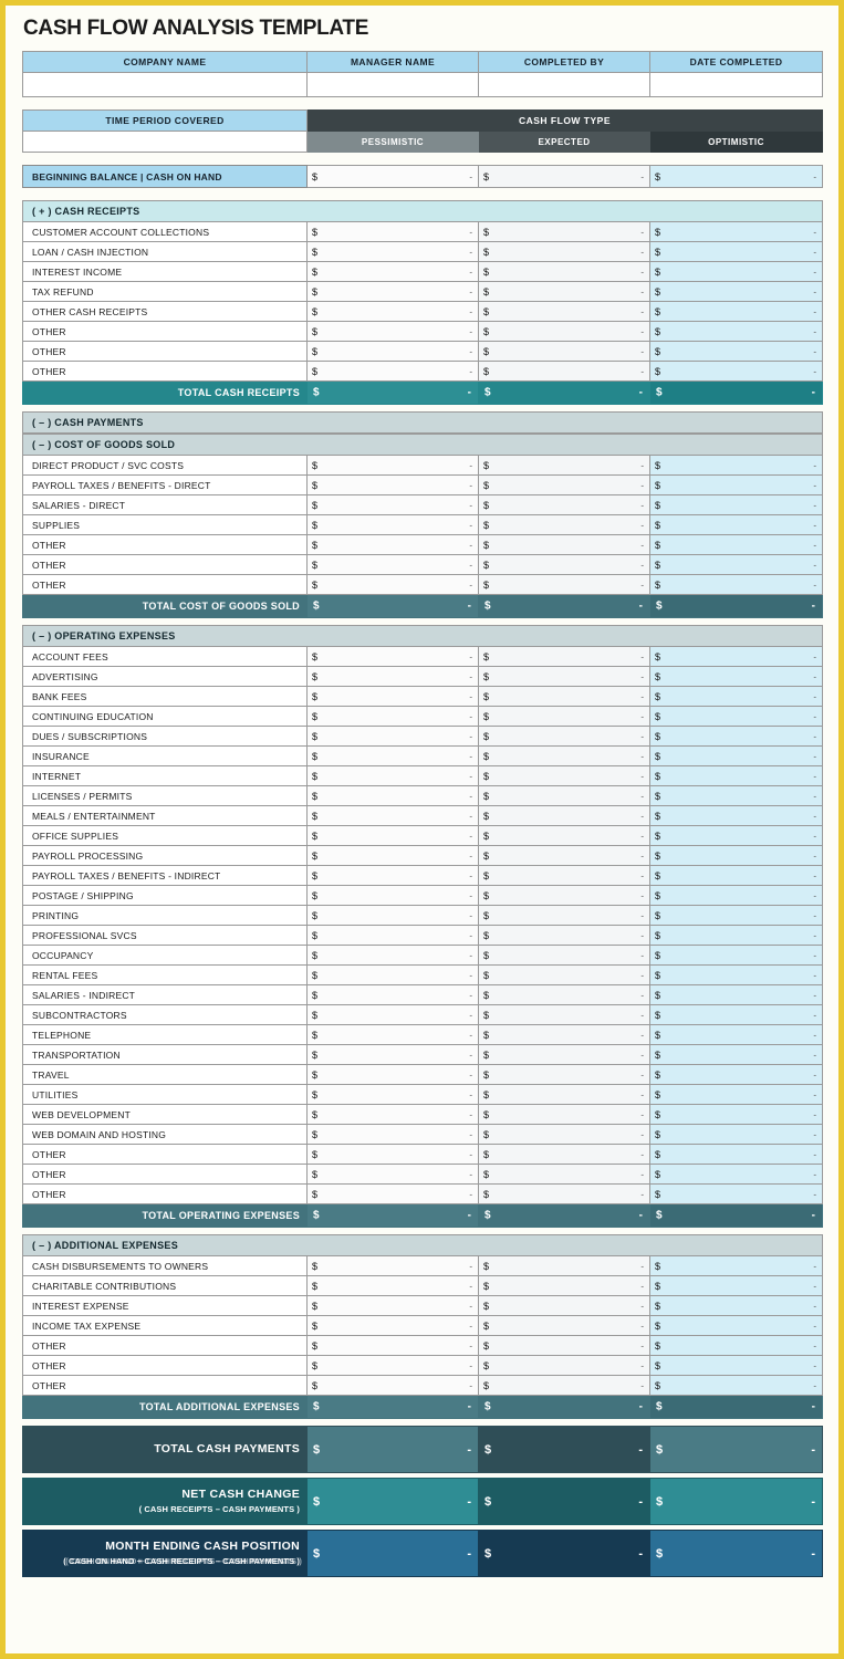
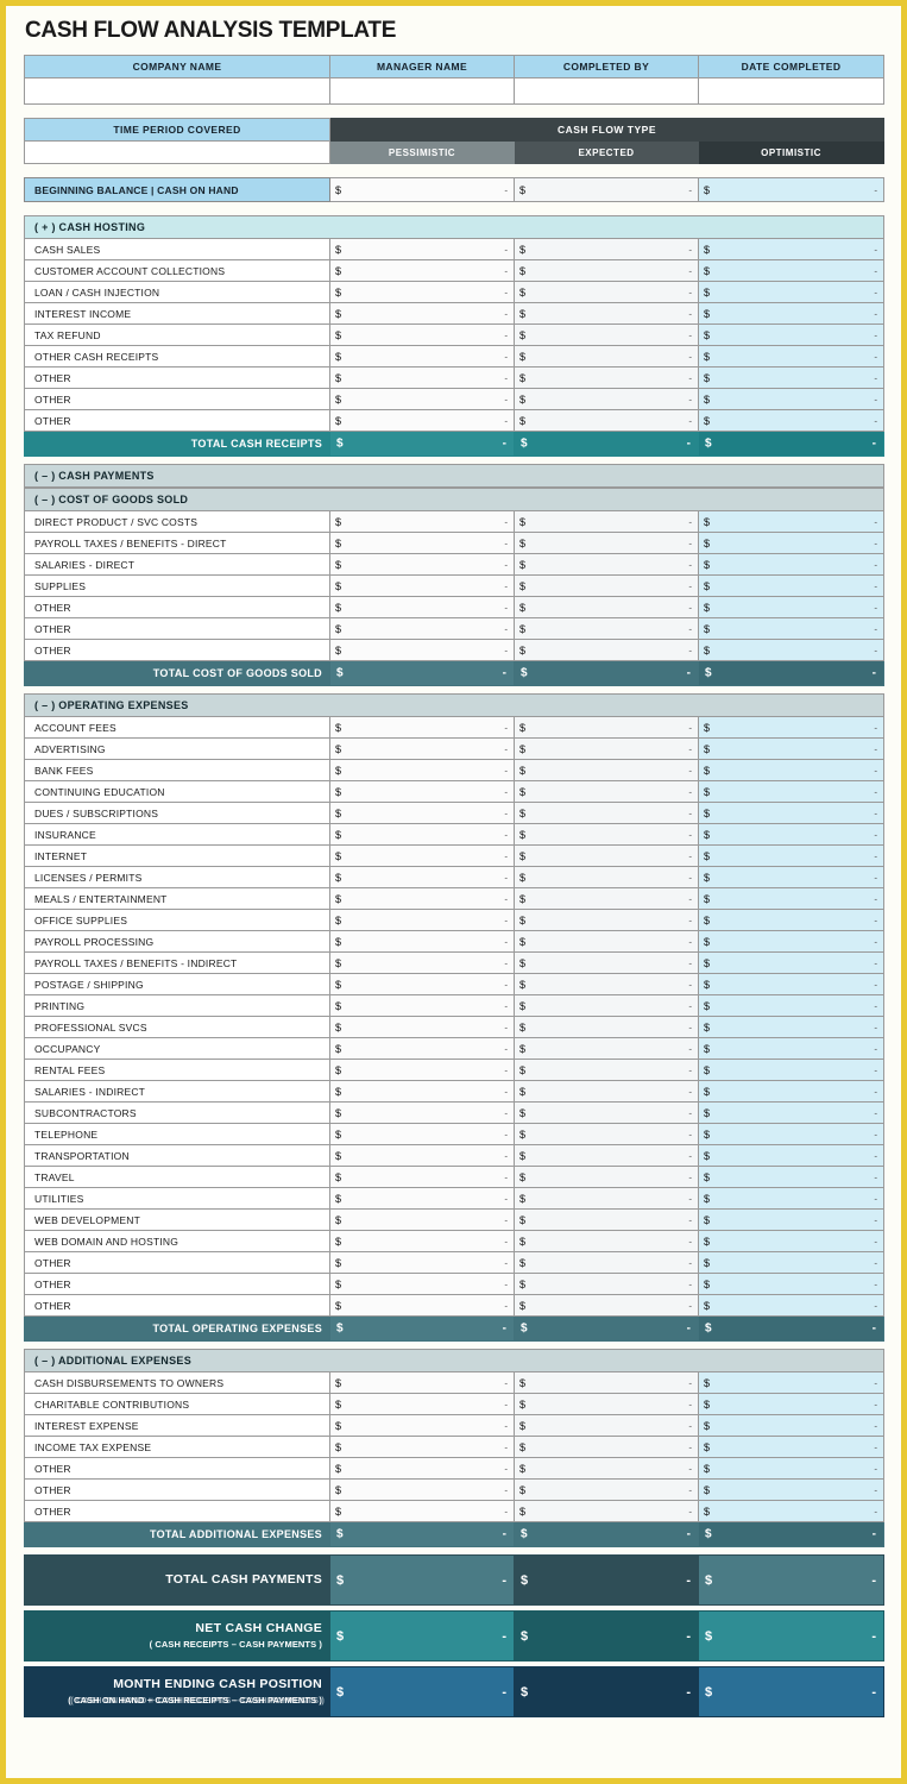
  CASH FLOW ANALYSIS TEMPLATE
  COMPANY NAME	MANAGER NAME	COMPLETED BY	DATE COMPLETED
  TIME PERIOD COVERED	CASH FLOW TYPE
  	PESSIMISTIC	EXPECTED	OPTIMISTIC
  BEGINNING BALANCE | CASH ON HAND	$ -	$ -	$ -
- ( + ) CASH RECEIPTS
+ ( + ) CASH HOSTING
+ CASH SALES	$ -	$ -	$ -
  CUSTOMER ACCOUNT COLLECTIONS	$ -	$ -	$ -
  LOAN / CASH INJECTION	$ -	$ -	$ -
  INTEREST INCOME	$ -	$ -	$ -
  TAX REFUND	$ -	$ -	$ -
  OTHER CASH RECEIPTS	$ -	$ -	$ -
  OTHER	$ -	$ -	$ -
  OTHER	$ -	$ -	$ -
  OTHER	$ -	$ -	$ -
  TOTAL CASH RECEIPTS	$ -	$ -	$ -
  ( – ) CASH PAYMENTS
  ( – ) COST OF GOODS SOLD
  DIRECT PRODUCT / SVC COSTS	$ -	$ -	$ -
  PAYROLL TAXES / BENEFITS - DIRECT	$ -	$ -	$ -
  SALARIES - DIRECT	$ -	$ -	$ -
  SUPPLIES	$ -	$ -	$ -
  OTHER	$ -	$ -	$ -
  OTHER	$ -	$ -	$ -
  OTHER	$ -	$ -	$ -
  TOTAL COST OF GOODS SOLD	$ -	$ -	$ -
  ( – ) OPERATING EXPENSES
  ACCOUNT FEES	$ -	$ -	$ -
  ADVERTISING	$ -	$ -	$ -
  BANK FEES	$ -	$ -	$ -
  CONTINUING EDUCATION	$ -	$ -	$ -
  DUES / SUBSCRIPTIONS	$ -	$ -	$ -
  INSURANCE	$ -	$ -	$ -
  INTERNET	$ -	$ -	$ -
  LICENSES / PERMITS	$ -	$ -	$ -
  MEALS / ENTERTAINMENT	$ -	$ -	$ -
  OFFICE SUPPLIES	$ -	$ -	$ -
  PAYROLL PROCESSING	$ -	$ -	$ -
  PAYROLL TAXES / BENEFITS - INDIRECT	$ -	$ -	$ -
  POSTAGE / SHIPPING	$ -	$ -	$ -
  PRINTING	$ -	$ -	$ -
  PROFESSIONAL SVCS	$ -	$ -	$ -
  OCCUPANCY	$ -	$ -	$ -
  RENTAL FEES	$ -	$ -	$ -
  SALARIES - INDIRECT	$ -	$ -	$ -
  SUBCONTRACTORS	$ -	$ -	$ -
  TELEPHONE	$ -	$ -	$ -
  TRANSPORTATION	$ -	$ -	$ -
  TRAVEL	$ -	$ -	$ -
  UTILITIES	$ -	$ -	$ -
  WEB DEVELOPMENT	$ -	$ -	$ -
  WEB DOMAIN AND HOSTING	$ -	$ -	$ -
  OTHER	$ -	$ -	$ -
  OTHER	$ -	$ -	$ -
  OTHER	$ -	$ -	$ -
  TOTAL OPERATING EXPENSES	$ -	$ -	$ -
  ( – ) ADDITIONAL EXPENSES
  CASH DISBURSEMENTS TO OWNERS	$ -	$ -	$ -
  CHARITABLE CONTRIBUTIONS	$ -	$ -	$ -
  INTEREST EXPENSE	$ -	$ -	$ -
  INCOME TAX EXPENSE	$ -	$ -	$ -
  OTHER	$ -	$ -	$ -
  OTHER	$ -	$ -	$ -
  OTHER	$ -	$ -	$ -
  TOTAL ADDITIONAL EXPENSES	$ -	$ -	$ -
  TOTAL CASH PAYMENTS	$ -	$ -	$ -
  NET CASH CHANGE( CASH RECEIPTS – CASH PAYMENTS )	$ -	$ -	$ -
  MONTH ENDING CASH POSITION( CASH ON HAND + CASH RECEIPTS – CASH PAYMENTS )( CASH ON HAND + CASH RECEIPTS – CASH PAYMENTS )	$ -	$ -	$ -
